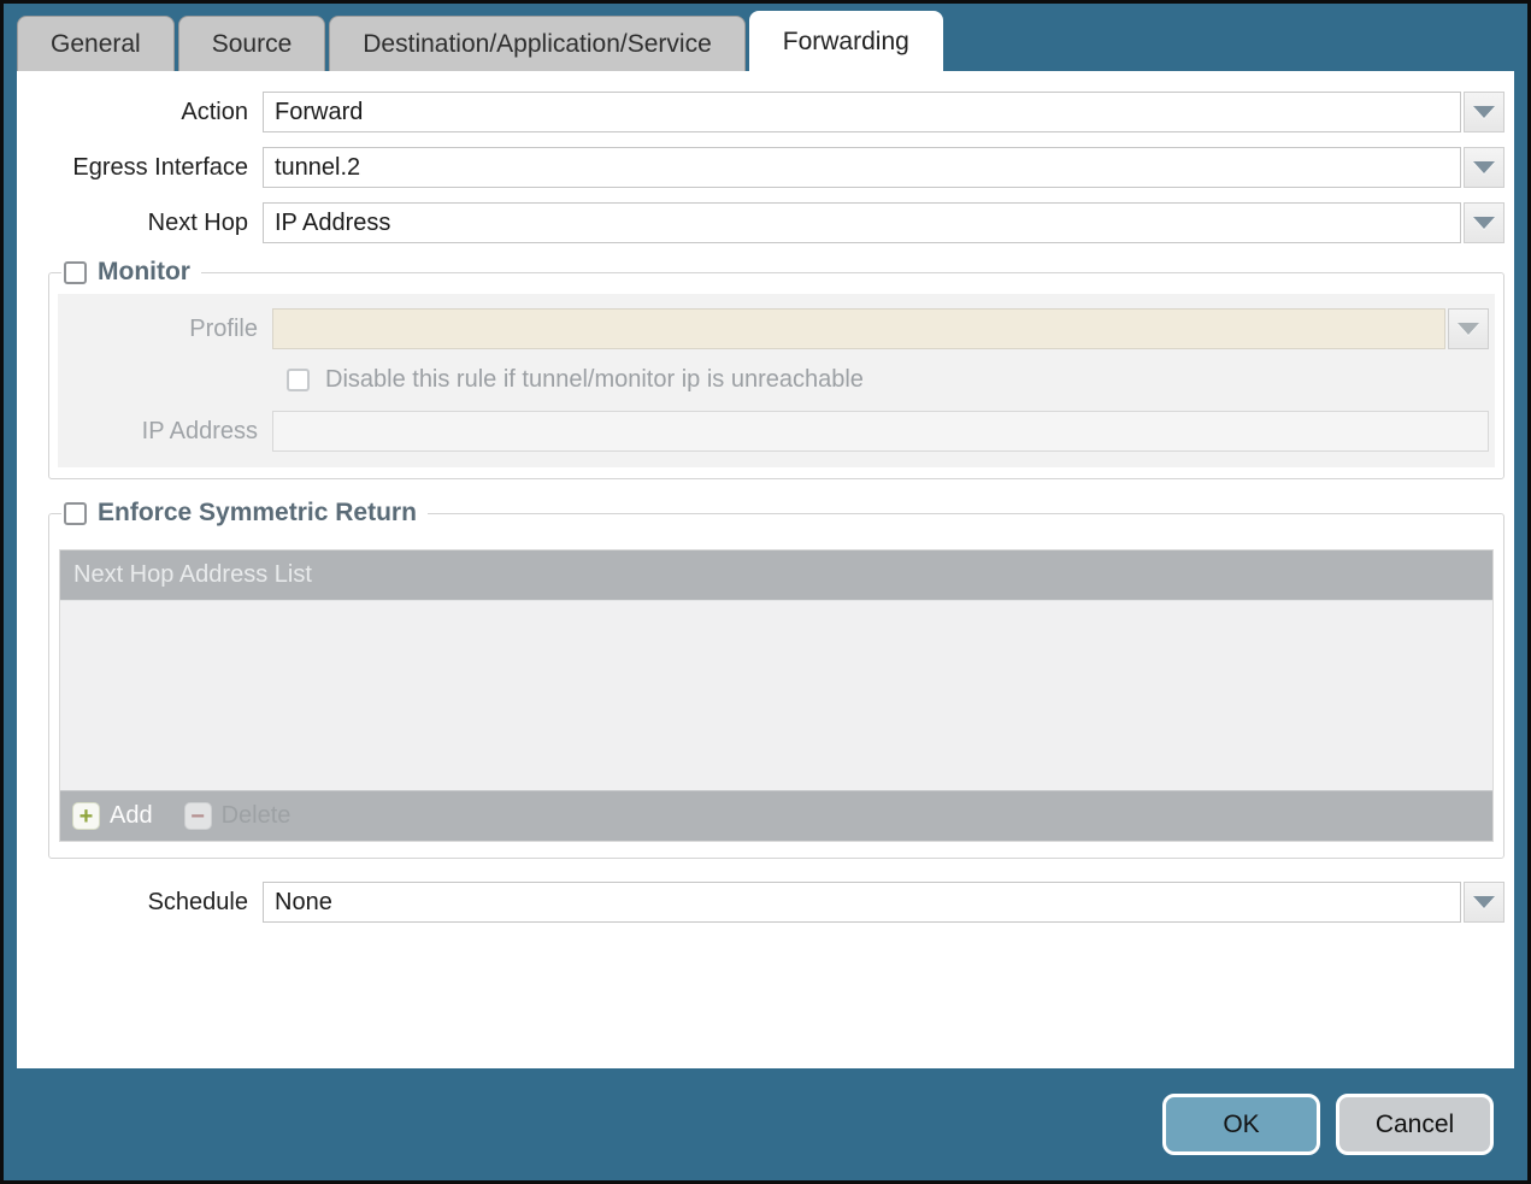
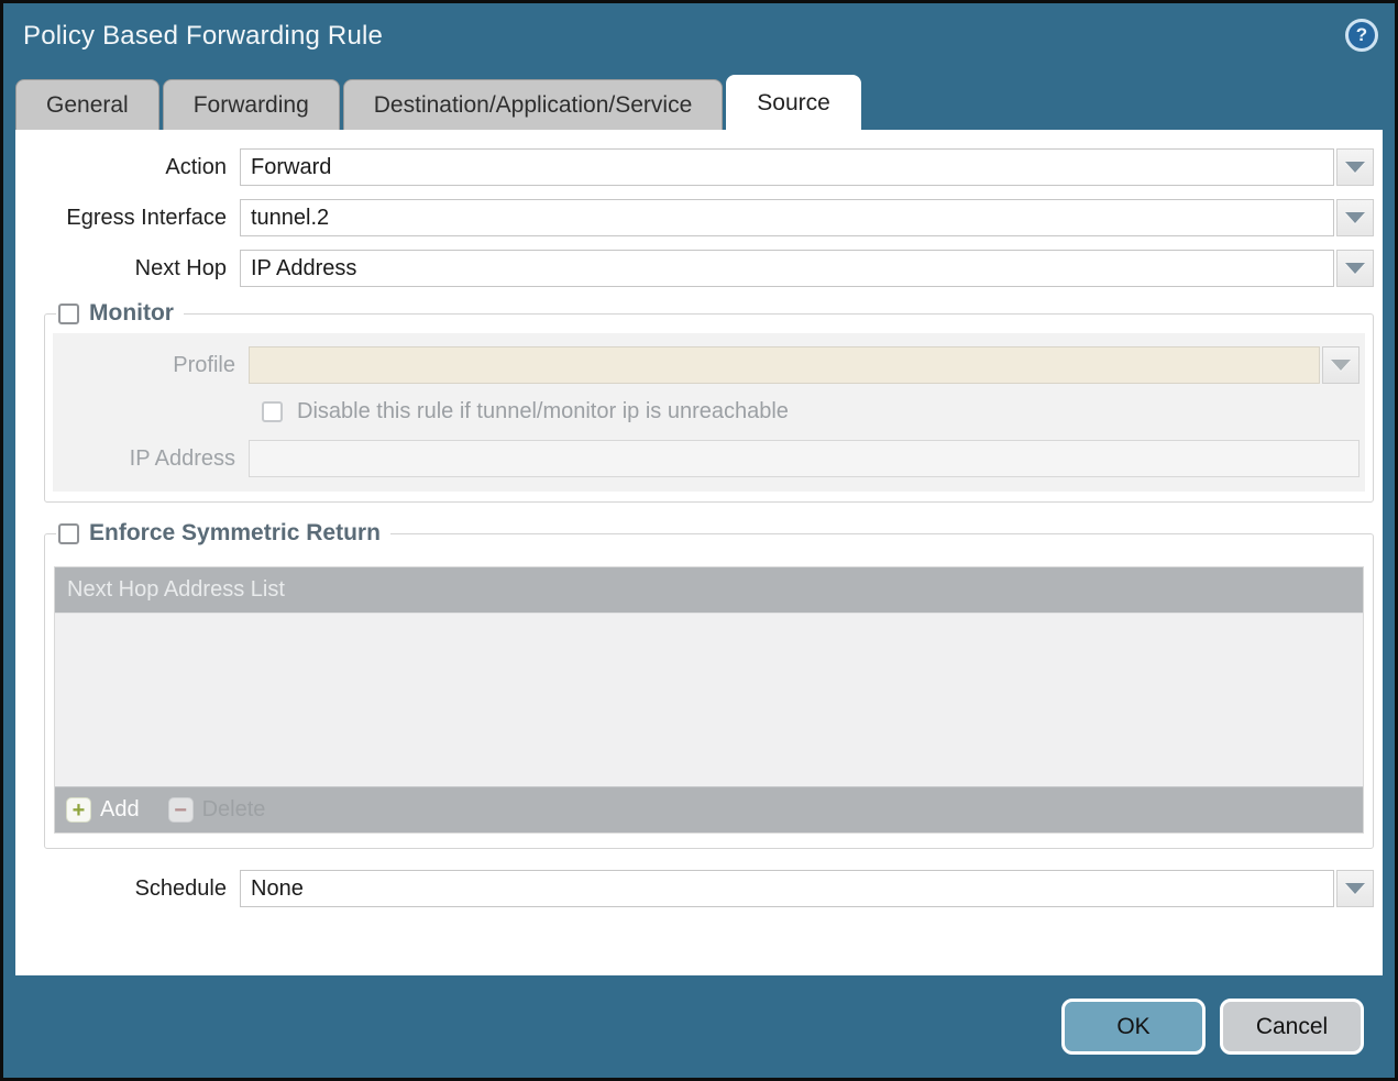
+ Policy Based Forwarding Rule
+ ?
  General
- Source
+ Forwarding
  Destination/Application/Service
- Forwarding
+ Source
  Action
  Forward
  Egress Interface
  tunnel.2
  Next Hop
  IP Address
  Monitor
  Profile
  Disable this rule if tunnel/monitor ip is unreachable
  IP Address
  Enforce Symmetric Return
  Next Hop Address List
  +
  Add
  −
  Schedule
  None
  OK
  Cancel
